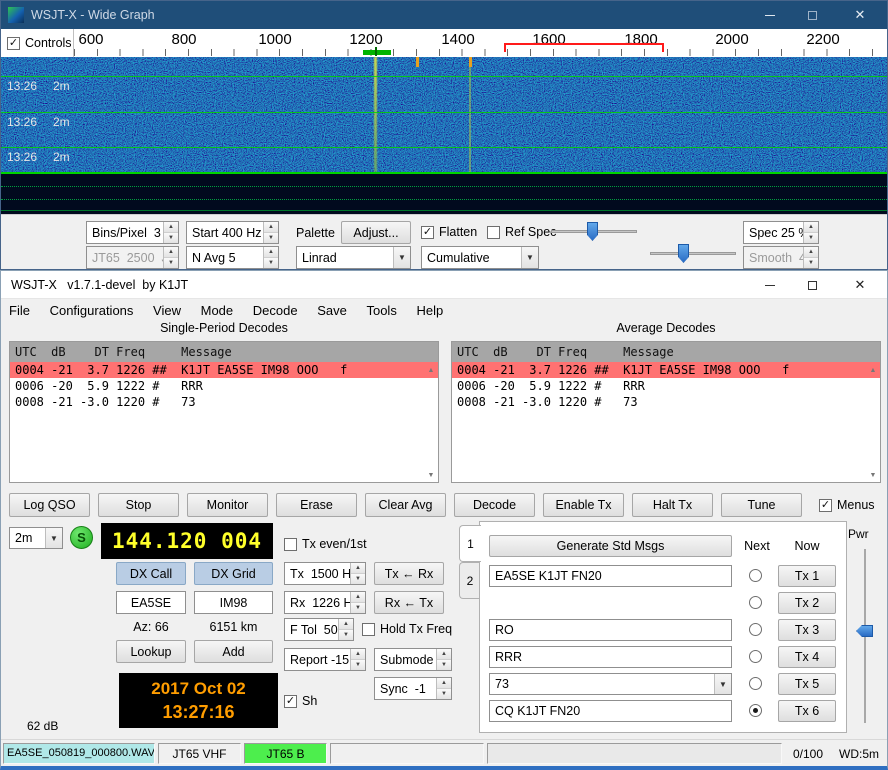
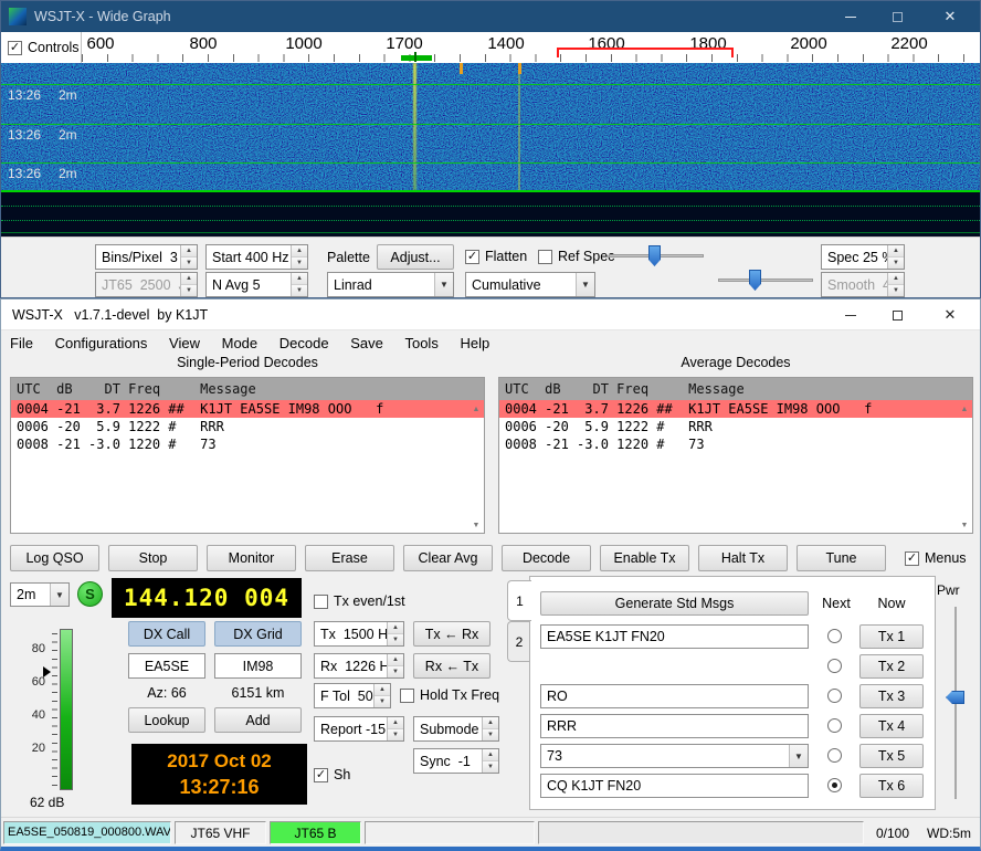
  WSJT-X - Wide Graph
  ✕
  Controls
  600
  800
  1000
- 1200
+ 1700
  1400
  1600
  1800
  2000
  2200
  13:26
  2m
  13:26
  2m
  13:26
  2m
  Bins/Pixel 3
  Start 400 Hz
  Palette
  Adjust...
  Flatten
  Ref Spe
  Spec 25
  JT65 2500
  N Avg 5
  Linrad
  ▼
  Cumulative
  ▼
  Smooth 4
  WSJT-X v1.7.1-devel by K1JT
  ✕
  File Configurations View Mode Decode Save Tools Help
  Single-Period Decodes
  UTC dB DT Freq Message
  0004 -21 3.7 1226 ## K1JT EA5SE IM98 OOO f
  0006 -20 5.9 1222 # RRR
  0008 -21 -3.0 1220 # 73
  Average Decodes
  UTC dB DT Freq Message
  0004 -21 3.7 1226 ## K1JT EA5SE IM98 OOO f
  0006 -20 5.9 1222 # RRR
  0008 -21 -3.0 1220 # 73
  Log QSO
  Stop
  Monitor
  Erase
  Clear Avg
  Decode
  Enable Tx
  Halt Tx
  Tune
  Menus
  2m
  ▼
  S
  144.120 004
+ 80
+ 60
+ 40
+ 20
  62 dB
  Tx even/1st
  DX Call
  DX Grid
  Tx 1500 H
  Tx ← Rx
  EA5SE
  IM98
  Rx 1226 H
  Rx ← Tx
  Az: 66
  6151 km
  F Tol 50
  Hold Tx Freq
  Lookup
  Add
  Report -15
  Submode
  2017 Oct 02
  13:27:16
  Sync -1
  Sh
  1
  2
  Generate Std Msgs
  Next
  Now
  EA5SE K1JT FN20
  Tx 1
  Tx 2
  RO
  Tx 3
  RRR
  Tx 4
  73
  ▼
  Tx 5
  CQ K1JT FN20
  Tx 6
  Pwr
  EA5SE_050819_000800.WAV
  JT65 VHF
  JT65 B
  0/100
  WD:5m
